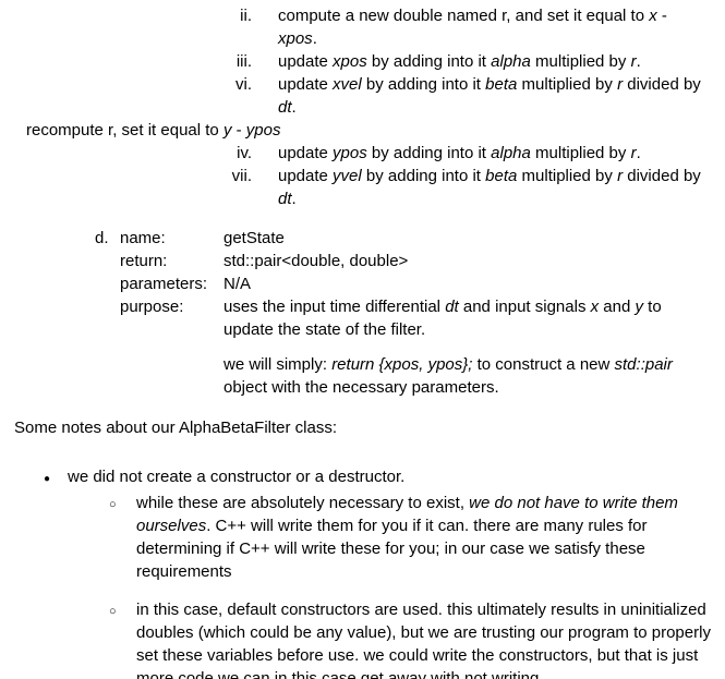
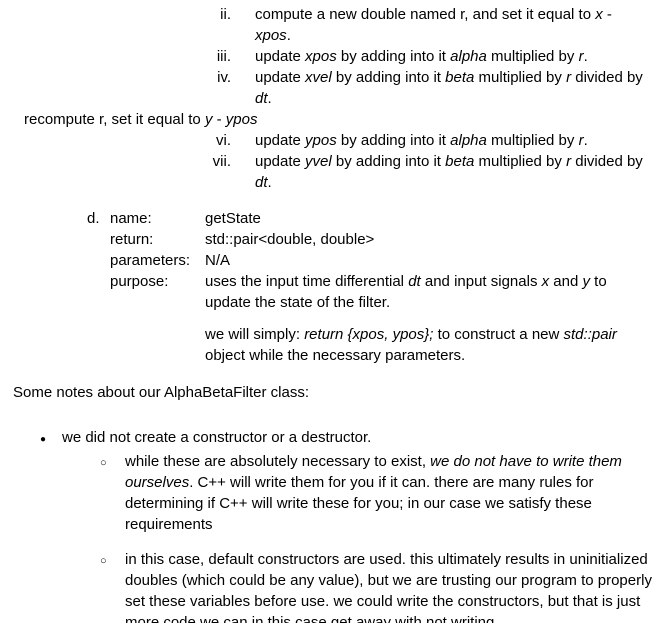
  ii.
  compute a new double named r, and set it equal to x -
  xpos.
  iii.
  update xpos by adding into it alpha multiplied by r.
- vi.
+ iv.
  update xvel by adding into it beta multiplied by r divided by
  dt.
  recompute r, set it equal to y - ypos
- iv.
+ vi.
  update ypos by adding into it alpha multiplied by r.
  vii.
  update yvel by adding into it beta multiplied by r divided by
  dt.
  d.
  name:
  getState
  return:
  std::pair<double, double>
  parameters:
  N/A
  purpose:
  uses the input time differential dt and input signals x and y to
  update the state of the filter.
  we will simply: return {xpos, ypos}; to construct a new std::pair
- object with the necessary parameters.
+ object while the necessary parameters.
  Some notes about our AlphaBetaFilter class:
  ●
  we did not create a constructor or a destructor.
  ○
  while these are absolutely necessary to exist, we do not have to write them
  ourselves. C++ will write them for you if it can. there are many rules for
  determining if C++ will write these for you; in our case we satisfy these
  requirements
  ○
  in this case, default constructors are used. this ultimately results in uninitialized
  doubles (which could be any value), but we are trusting our program to properly
  set these variables before use. we could write the constructors, but that is just
